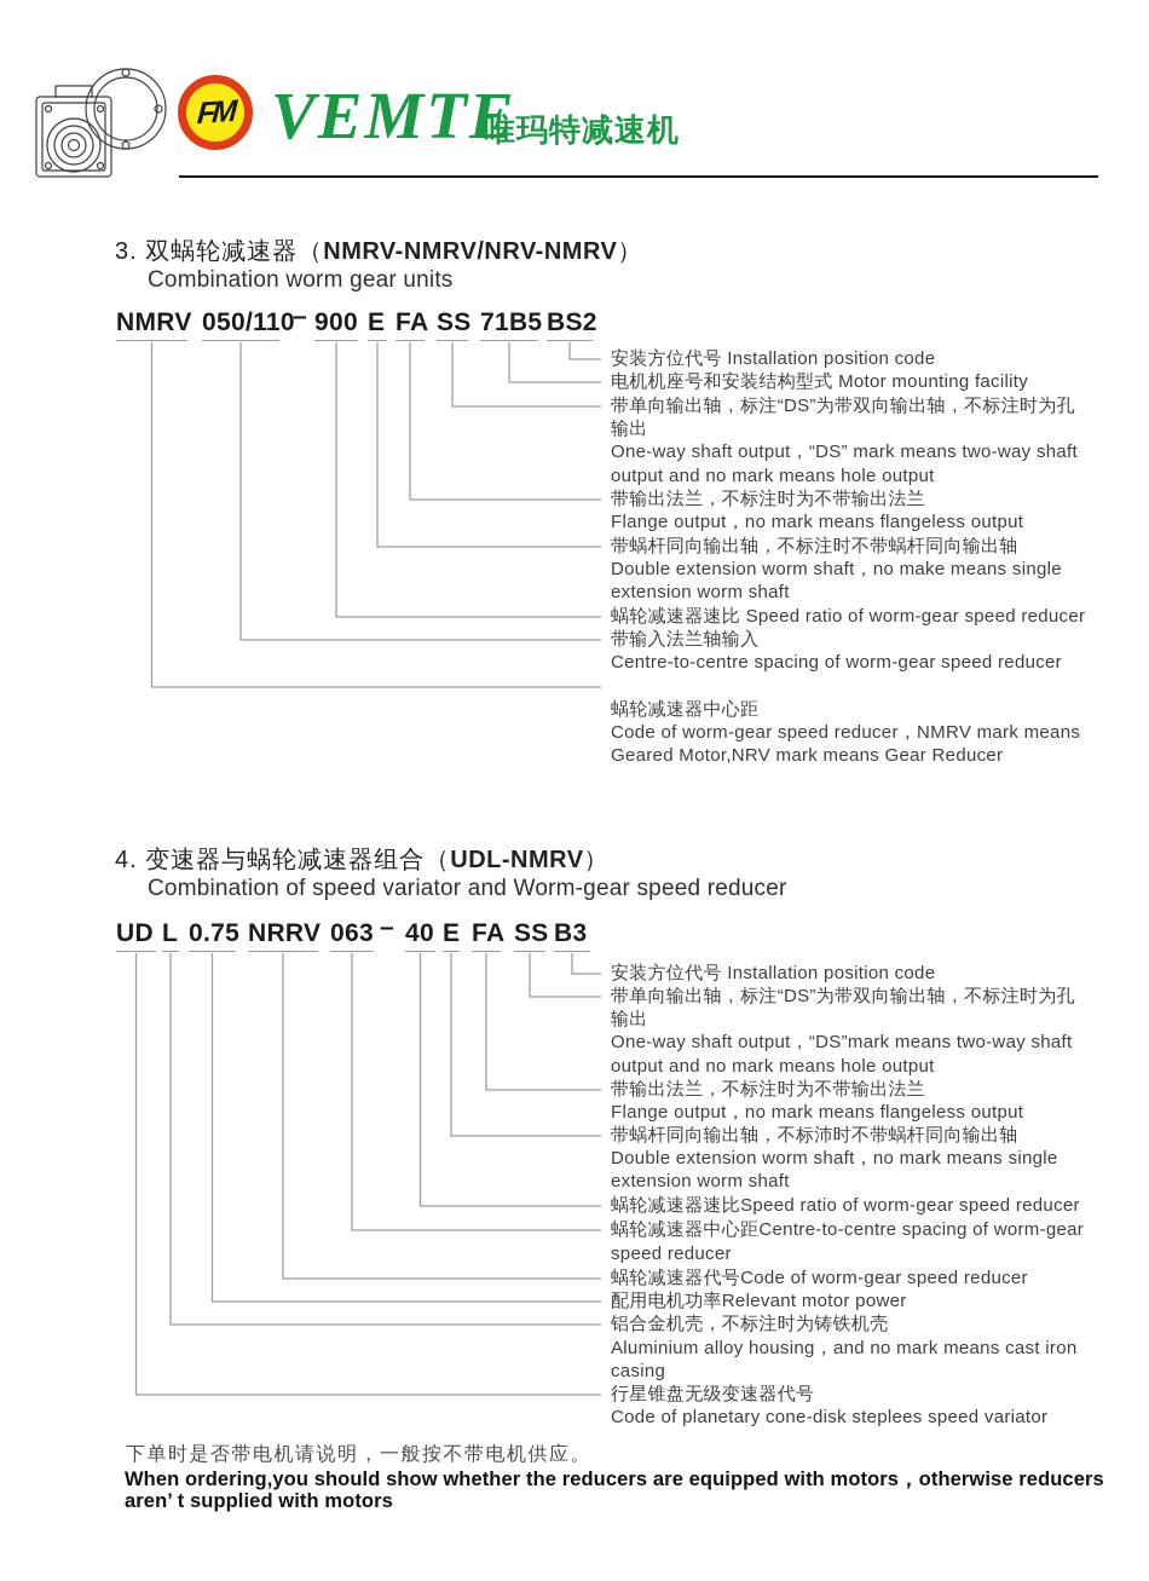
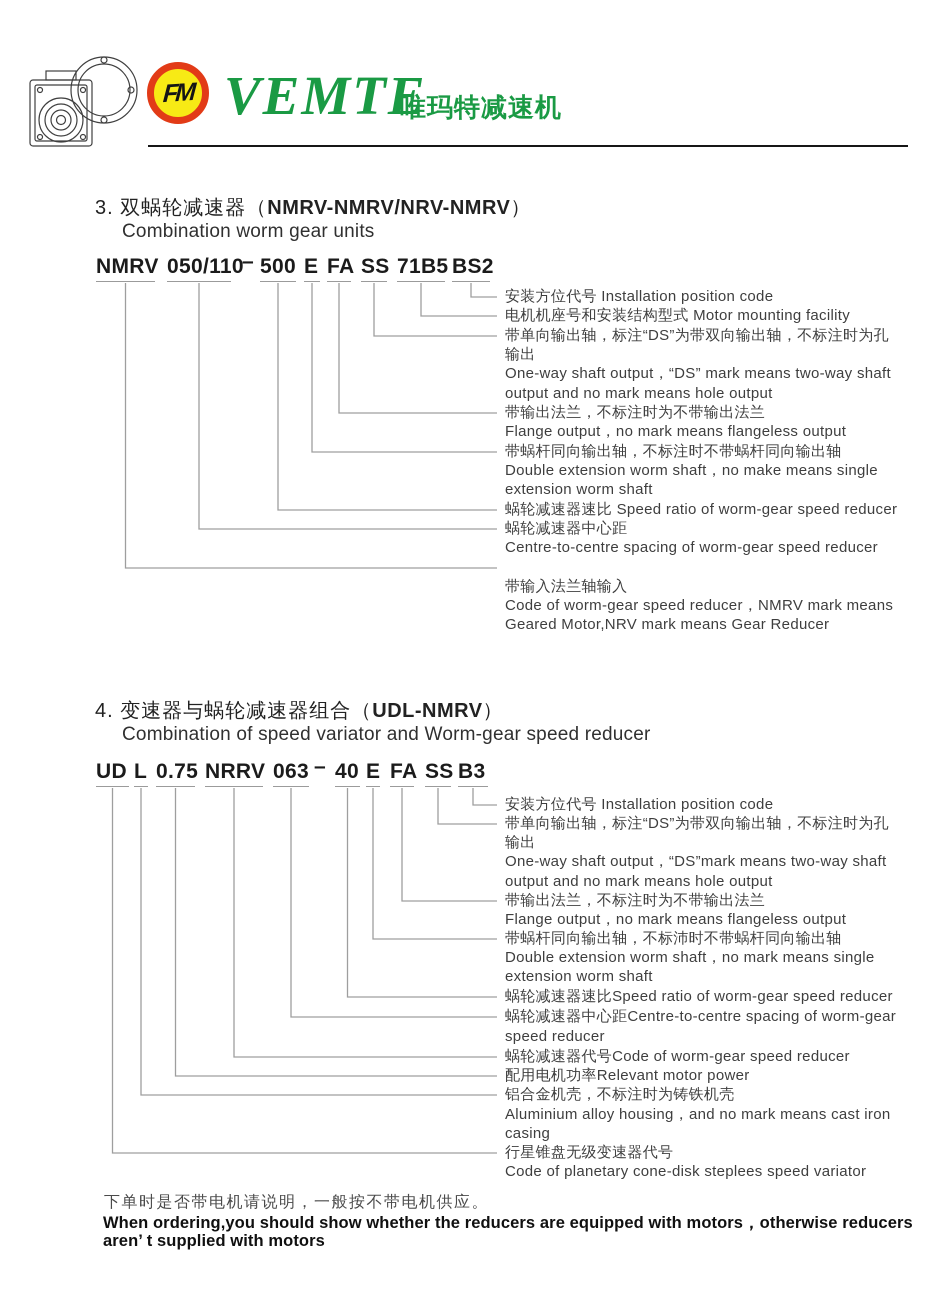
  VEMTE
  唯玛特减速机
  3. 双蜗轮减速器（NMRV-NMRV/NRV-NMRV）
  Combination worm gear units
  NMRV
  050/11
  –
- 900
+ 500
  E
  FA
  SS
  71B5
  BS2
  安装方位代号 Installation position code
  电机机座号和安装结构型式 Motor mounting facility
  带单向输出轴，标注“DS”为带双向输出轴，不标注时为孔
  输出
  One-way shaft output，“DS” mark means two-way shaft
  output and no mark means hole output
  带输出法兰，不标注时为不带输出法兰
  Flange output，no mark means flangeless output
  带蜗杆同向输出轴，不标注时不带蜗杆同向输出轴
  Double extension worm shaft，no make means single
  extension worm shaft
  蜗轮减速器速比 Speed ratio of worm-gear speed reducer
- 带输入法兰轴输入
+ 蜗轮减速器中心距
  Centre-to-centre spacing of worm-gear speed reducer
- 蜗轮减速器中心距
+ 带输入法兰轴输入
  Code of worm-gear speed reducer，NMRV mark means
  Geared Motor,NRV mark means Gear Reducer
  4. 变速器与蜗轮减速器组合（UDL-NMRV）
  Combination of speed variator and Worm-gear speed reducer
  UD
  L
  0.75
  NRRV
  063
  –
  40
  E
  FA
  SS
  B3
  安装方位代号 Installation position code
  带单向输出轴，标注“DS”为带双向输出轴，不标注时为孔
  输出
  One-way shaft output，“DS”mark means two-way shaft
  output and no mark means hole output
  带输出法兰，不标注时为不带输出法兰
  Flange output，no mark means flangeless output
  带蜗杆同向输出轴，不标沛时不带蜗杆同向输出轴
  Double extension worm shaft，no mark means single
  extension worm shaft
  蜗轮减速器速比Speed ratio of worm-gear speed reducer
  蜗轮减速器中心距Centre-to-centre spacing of worm-gear
  speed reducer
  蜗轮减速器代号Code of worm-gear speed reducer
  配用电机功率Relevant motor power
  铝合金机壳，不标注时为铸铁机壳
  Aluminium alloy housing，and no mark means cast iron
  casing
  行星锥盘无级变速器代号
  Code of planetary cone-disk steplees speed variator
  下单时是否带电机请说明，一般按不带电机供应。
  When ordering,you should show whether the reducers are equipped with motors，otherwise reducers
  aren’ t supplied with motors
